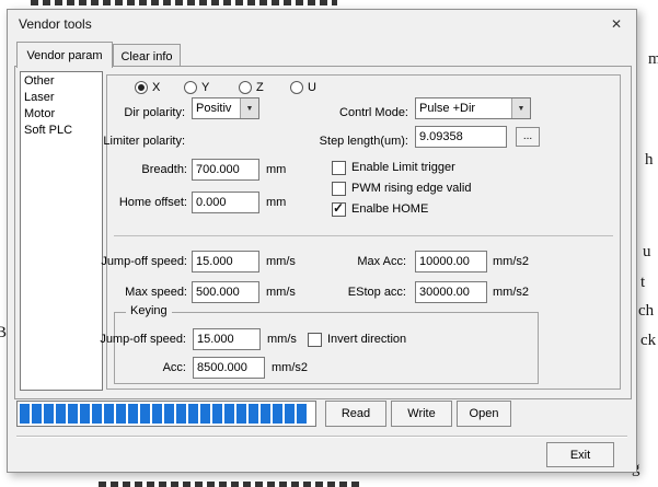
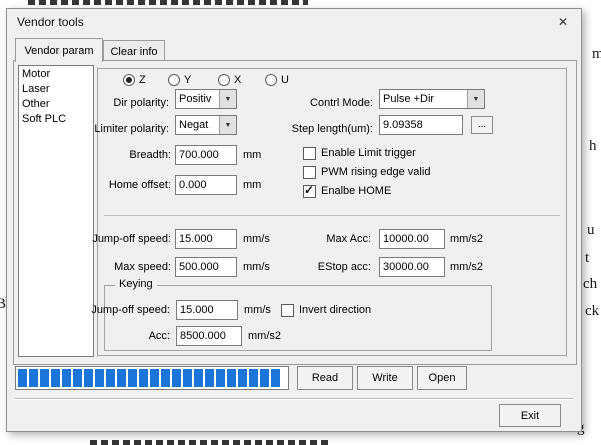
  m
  h
  u
  t
  ch
  ck
  B
  Vendor tools
  ✕
  Vendor param
  Clear info
- Other
+ Motor
  Laser
- Motor
+ Other
  Soft PLC
- X
+ Z
  Y
- Z
+ X
  U
  Dir polarity:
  Positiv
  Contrl Mode:
  Pulse +Dir
  Limiter polarity:
+ Negat
  Step length(um):
  9.09358
  ...
  Breadth:
  700.000
  mm
  Enable Limit trigger
  PWM rising edge valid
  ✓
  Enalbe HOME
  Home offset:
  0.000
  mm
  Jump-off speed:
  15.000
  mm/s
  Max Acc:
  10000.00
  mm/s2
  Max speed:
  500.000
  mm/s
  EStop acc:
  30000.00
  mm/s2
  Keying
  Jump-off speed:
  15.000
  mm/s
  Invert direction
  Acc:
  8500.000
  mm/s2
  Read
  Write
  Open
  Exit
